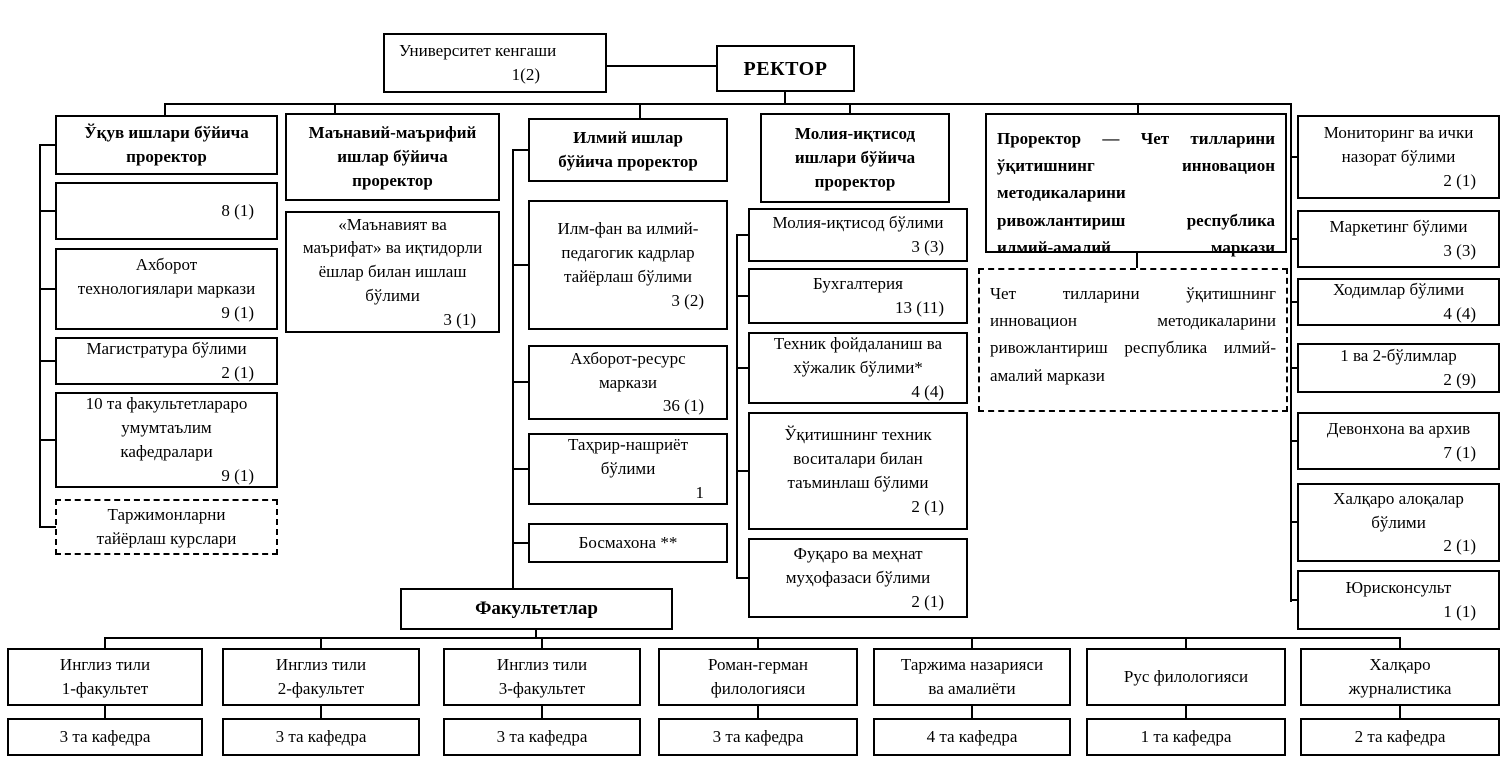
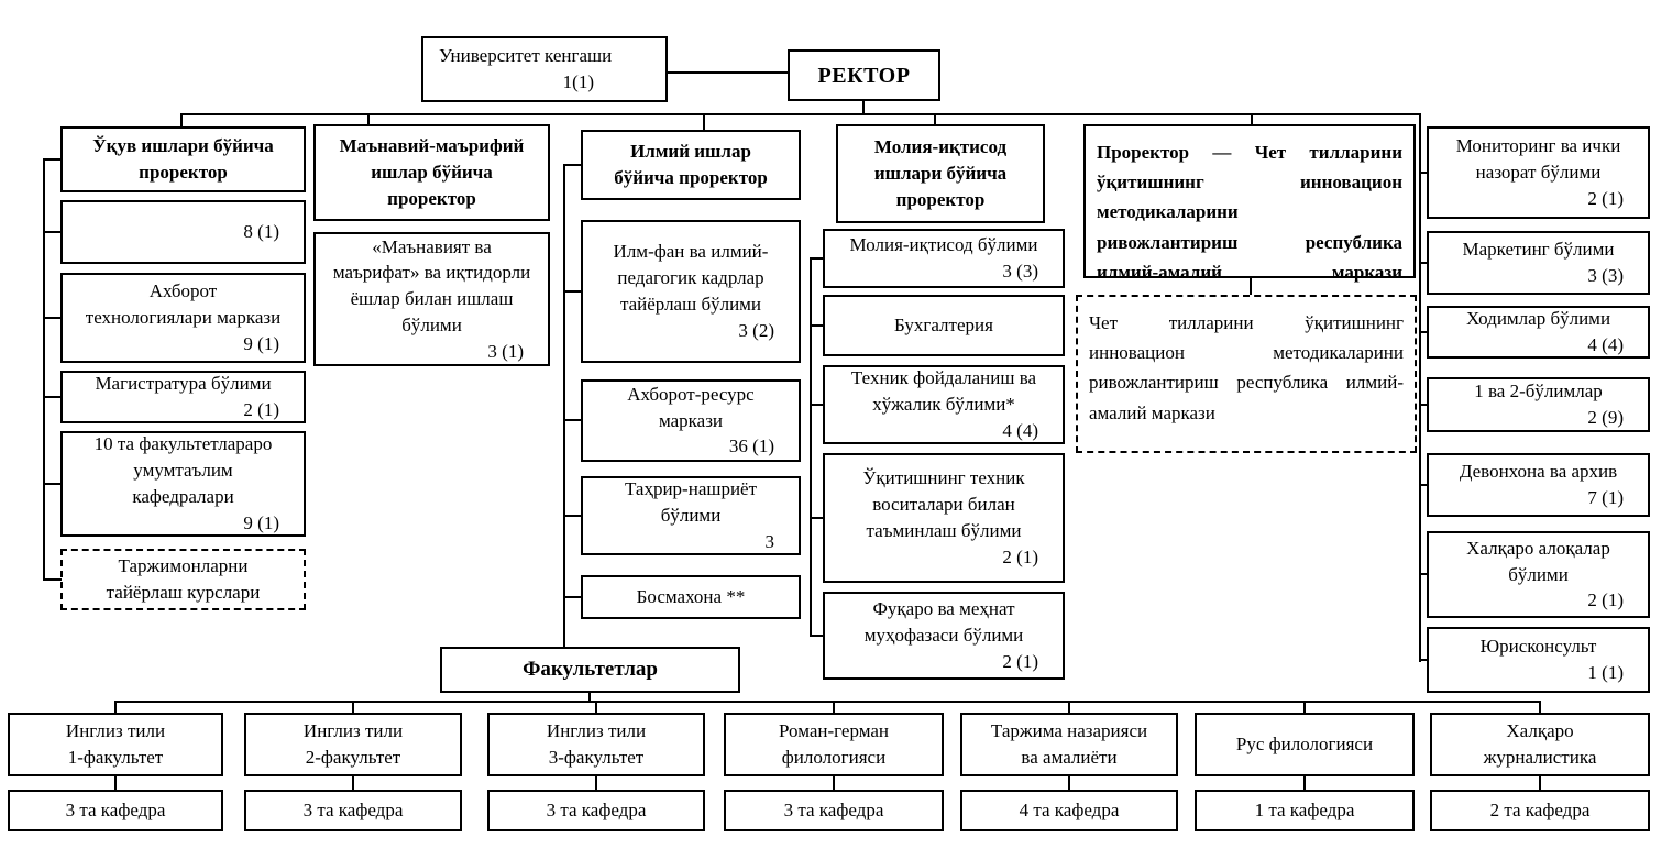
  Университет кенгаши
- 1(2)
+ 1(1)
  РЕКТОР
  Ўқув ишлари бўйича
  проректор
  8 (1)
  Ахборот
  технологиялари маркази
  9 (1)
  Магистратура бўлими
  2 (1)
  10 та факультетлараро
  умумтаълим
  кафедралари
  9 (1)
  Таржимонларни
  тайёрлаш курслари
  Маънавий-маърифий
  ишлар бўйича
  проректор
  «Маънавият ва
  маърифат» ва иқтидорли
  ёшлар билан ишлаш
  бўлими
  3 (1)
  Илмий ишлар
  бўйича проректор
  Илм-фан ва илмий-
  педагогик кадрлар
  тайёрлаш бўлими
  3 (2)
  Ахборот-ресурс
  маркази
  36 (1)
  Таҳрир-нашриёт
  бўлими
- 1
+ 3
  Босмахона **
  Молия-иқтисод
  ишлари бўйича
  проректор
  Молия-иқтисод бўлими
  3 (3)
  Бухгалтерия
- 13 (11)
  Техник фойдаланиш ва
  хўжалик бўлими*
  4 (4)
  Ўқитишнинг техник
  воситалари билан
  таъминлаш бўлими
  2 (1)
  Фуқаро ва меҳнат
  муҳофазаси бўлими
  2 (1)
  Проректор — Чет тилларини
  ўқитишнинг инновацион
  методикаларини
  ривожлантириш республика
  илмий-амалий маркази
  Чет тилларини ўқитишнинг инновацион методикаларини ривожлантириш республика илмий-амалий маркази
  Мониторинг ва ички
  назорат бўлими
  2 (1)
  Маркетинг бўлими
  3 (3)
  Ходимлар бўлими
  4 (4)
  1 ва 2-бўлимлар
  2 (9)
  Девонхона ва архив
  7 (1)
  Халқаро алоқалар
  бўлими
  2 (1)
  Юрисконсульт
  1 (1)
  Факультетлар
  Инглиз тили
  1-факультет
  3 та кафедра
  Инглиз тили
  2-факультет
  3 та кафедра
  Инглиз тили
  3-факультет
  3 та кафедра
  Роман-герман
  филологияси
  3 та кафедра
  Таржима назарияси
  ва амалиёти
  4 та кафедра
  Рус филологияси
  1 та кафедра
  Халқаро
  журналистика
  2 та кафедра
